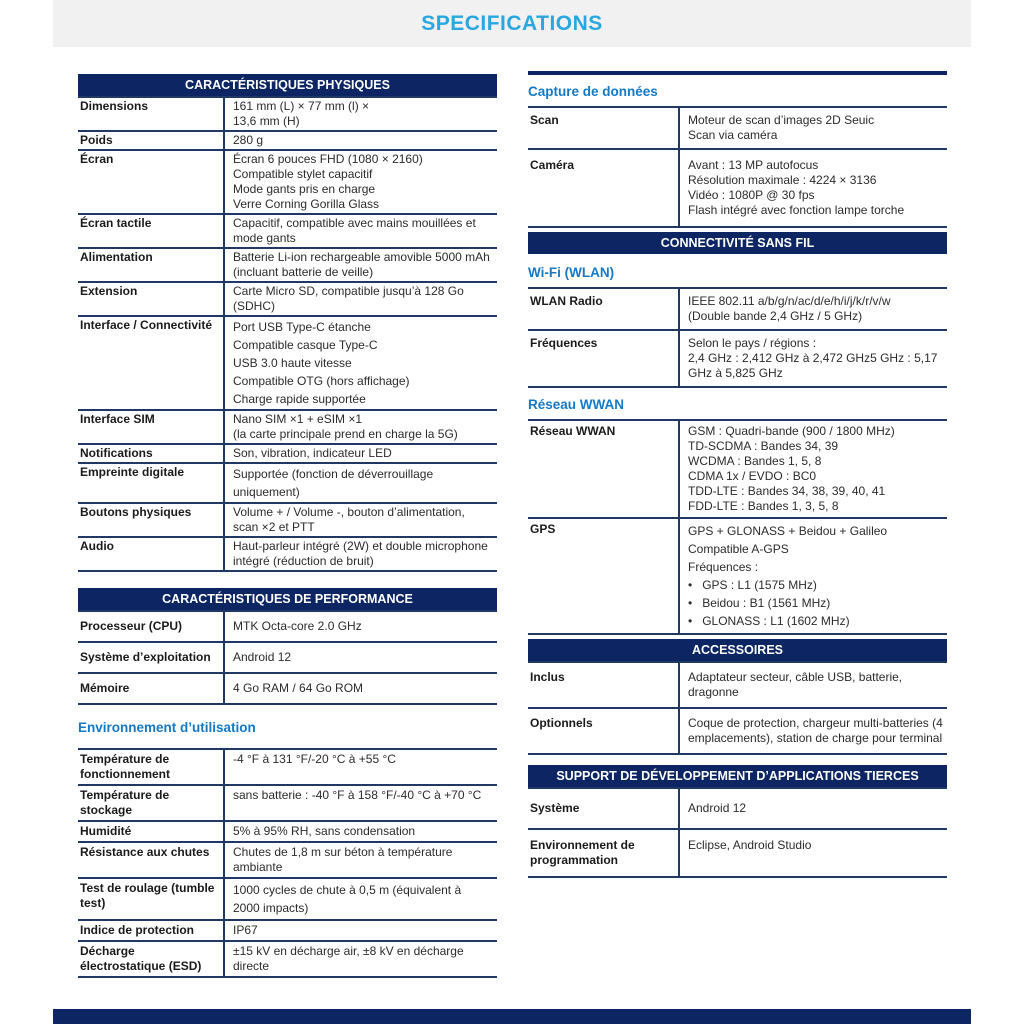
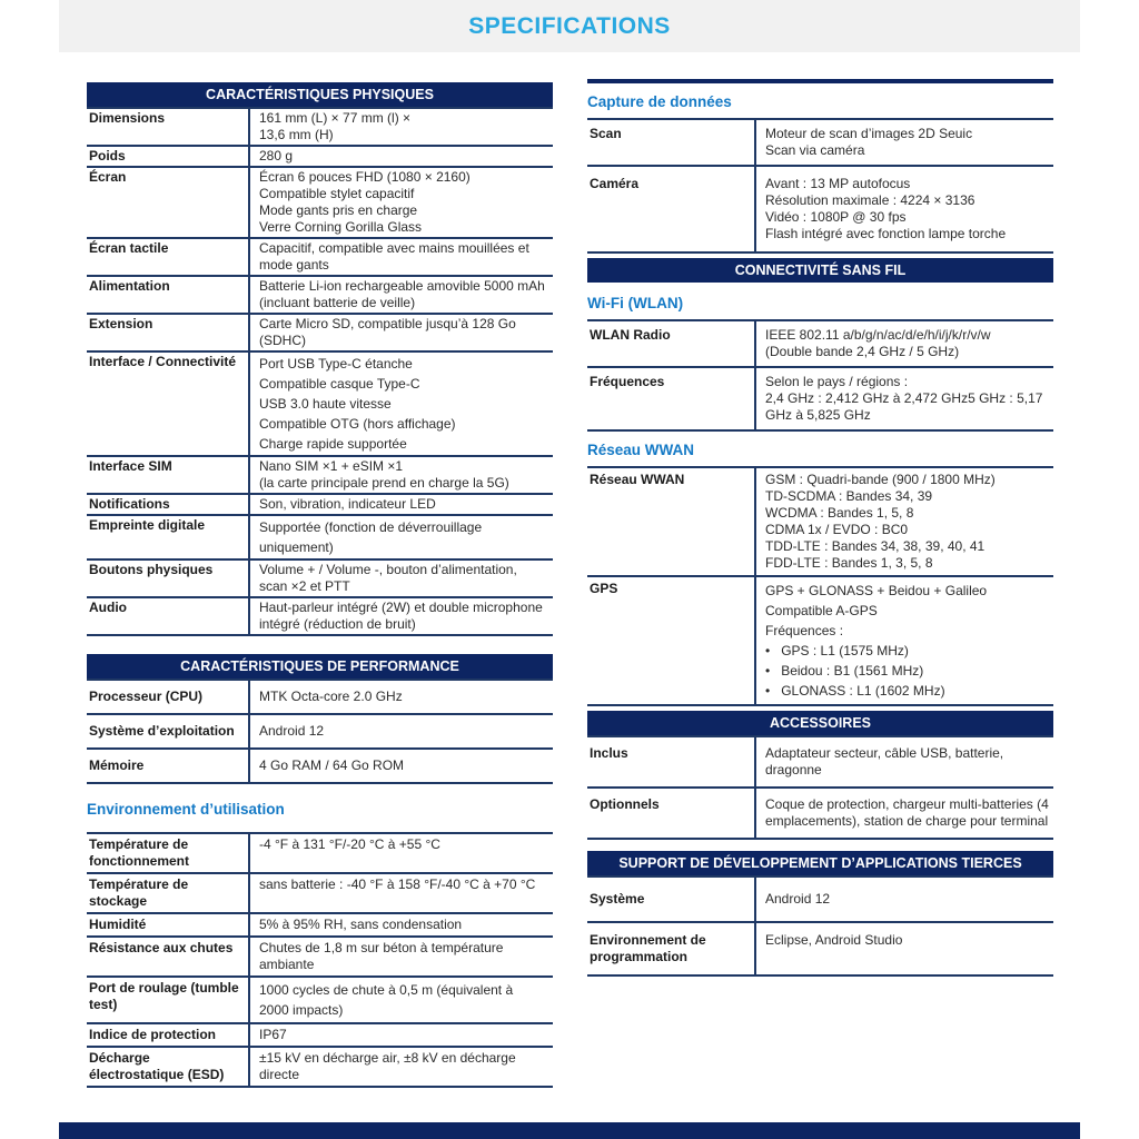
  SPECIFICATIONS
  CARACTÉRISTIQUES PHYSIQUES
  Dimensions
  161 mm (L) × 77 mm (l) ×
  13,6 mm (H)
  Poids
  280 g
  Écran
  Écran 6 pouces FHD (1080 × 2160)
  Compatible stylet capacitif
  Mode gants pris en charge
  Verre Corning Gorilla Glass
  Écran tactile
  Capacitif, compatible avec mains mouillées et mode gants
  Alimentation
  Batterie Li-ion rechargeable amovible 5000 mAh (incluant batterie de veille)
  Extension
  Carte Micro SD, compatible jusqu’à 128 Go (SDHC)
  Interface / Connectivité
  Port USB Type-C étanche
  Compatible casque Type-C
  USB 3.0 haute vitesse
  Compatible OTG (hors affichage)
  Charge rapide supportée
  Interface SIM
  Nano SIM ×1 + eSIM ×1
  (la carte principale prend en charge la 5G)
  Notifications
  Son, vibration, indicateur LED
  Empreinte digitale
  Supportée (fonction de déverrouillage
  uniquement)
  Boutons physiques
  Volume + / Volume -, bouton d’alimentation, scan ×2 et PTT
  Audio
  Haut-parleur intégré (2W) et double microphone intégré (réduction de bruit)
  CARACTÉRISTIQUES DE PERFORMANCE
  Processeur (CPU)
  MTK Octa-core 2.0 GHz
  Système d’exploitation
  Android 12
  Mémoire
  4 Go RAM / 64 Go ROM
  Environnement d’utilisation
  Température de fonctionnement
  -4 °F à 131 °F/-20 °C à +55 °C
  Température de stockage
  sans batterie : -40 °F à 158 °F/-40 °C à +70 °C
  Humidité
  5% à 95% RH, sans condensation
  Résistance aux chutes
  Chutes de 1,8 m sur béton à température ambiante
- Test de roulage (tumble test)
+ Port de roulage (tumble test)
  1000 cycles de chute à 0,5 m (équivalent à
  2000 impacts)
  Indice de protection
  IP67
  Décharge électrostatique (ESD)
  ±15 kV en décharge air, ±8 kV en décharge directe
  Capture de données
  Scan
  Moteur de scan d’images 2D Seuic
  Scan via caméra
  Caméra
  Avant : 13 MP autofocus
  Résolution maximale : 4224 × 3136
  Vidéo : 1080P @ 30 fps
  Flash intégré avec fonction lampe torche
  CONNECTIVITÉ SANS FIL
  Wi-Fi (WLAN)
  WLAN Radio
  IEEE 802.11 a/b/g/n/ac/d/e/h/i/j/k/r/v/w
  (Double bande 2,4 GHz / 5 GHz)
  Fréquences
  Selon le pays / régions :
  2,4 GHz : 2,412 GHz à 2,472 GHz5 GHz : 5,17 GHz à 5,825 GHz
  Réseau WWAN
  Réseau WWAN
  GSM : Quadri-bande (900 / 1800 MHz)
  TD-SCDMA : Bandes 34, 39
  WCDMA : Bandes 1, 5, 8
  CDMA 1x / EVDO : BC0
  TDD-LTE : Bandes 34, 38, 39, 40, 41
  FDD-LTE : Bandes 1, 3, 5, 8
  GPS
  GPS + GLONASS + Beidou + Galileo
  Compatible A-GPS
  Fréquences :
  • GPS : L1 (1575 MHz)
  • Beidou : B1 (1561 MHz)
  • GLONASS : L1 (1602 MHz)
  ACCESSOIRES
  Inclus
  Adaptateur secteur, câble USB, batterie, dragonne
  Optionnels
  Coque de protection, chargeur multi-batteries (4 emplacements), station de charge pour terminal
  SUPPORT DE DÉVELOPPEMENT D’APPLICATIONS TIERCES
  Système
  Android 12
  Environnement de programmation
  Eclipse, Android Studio
